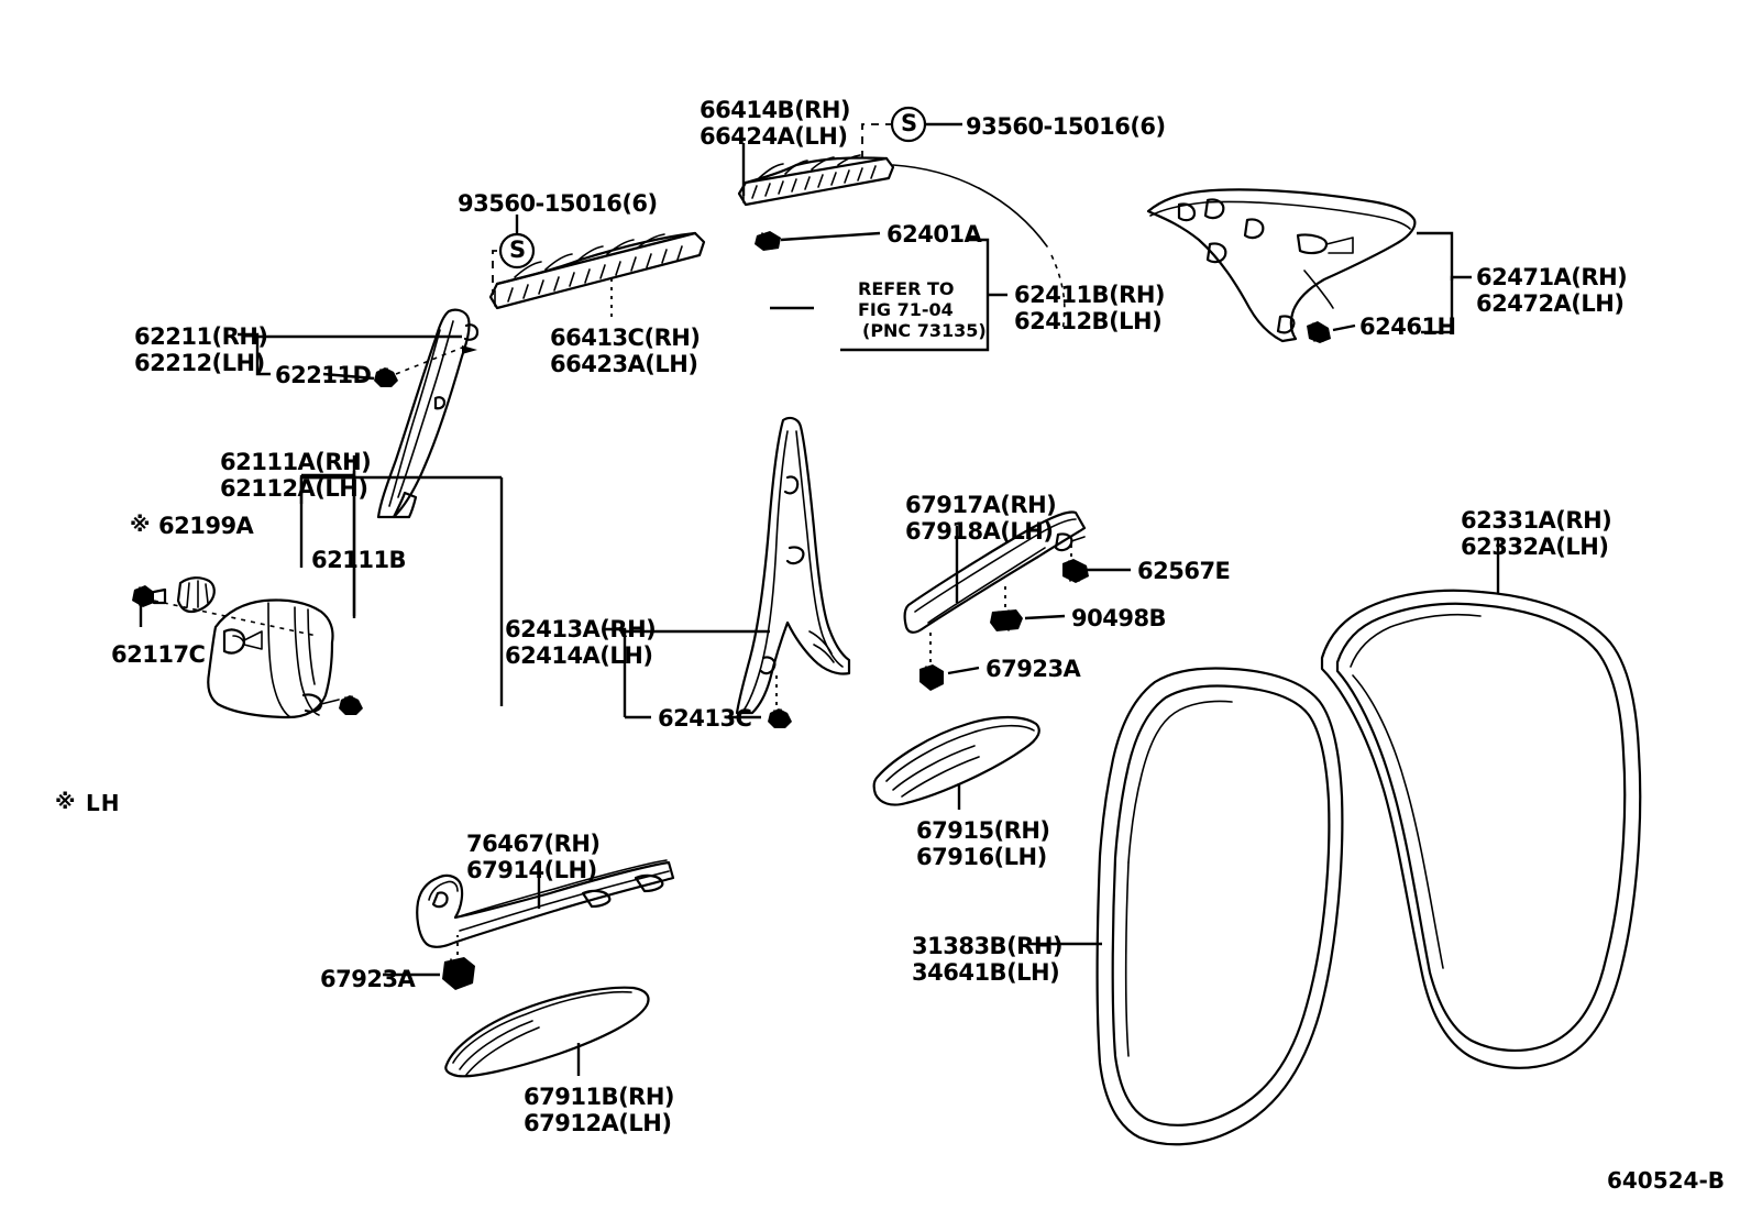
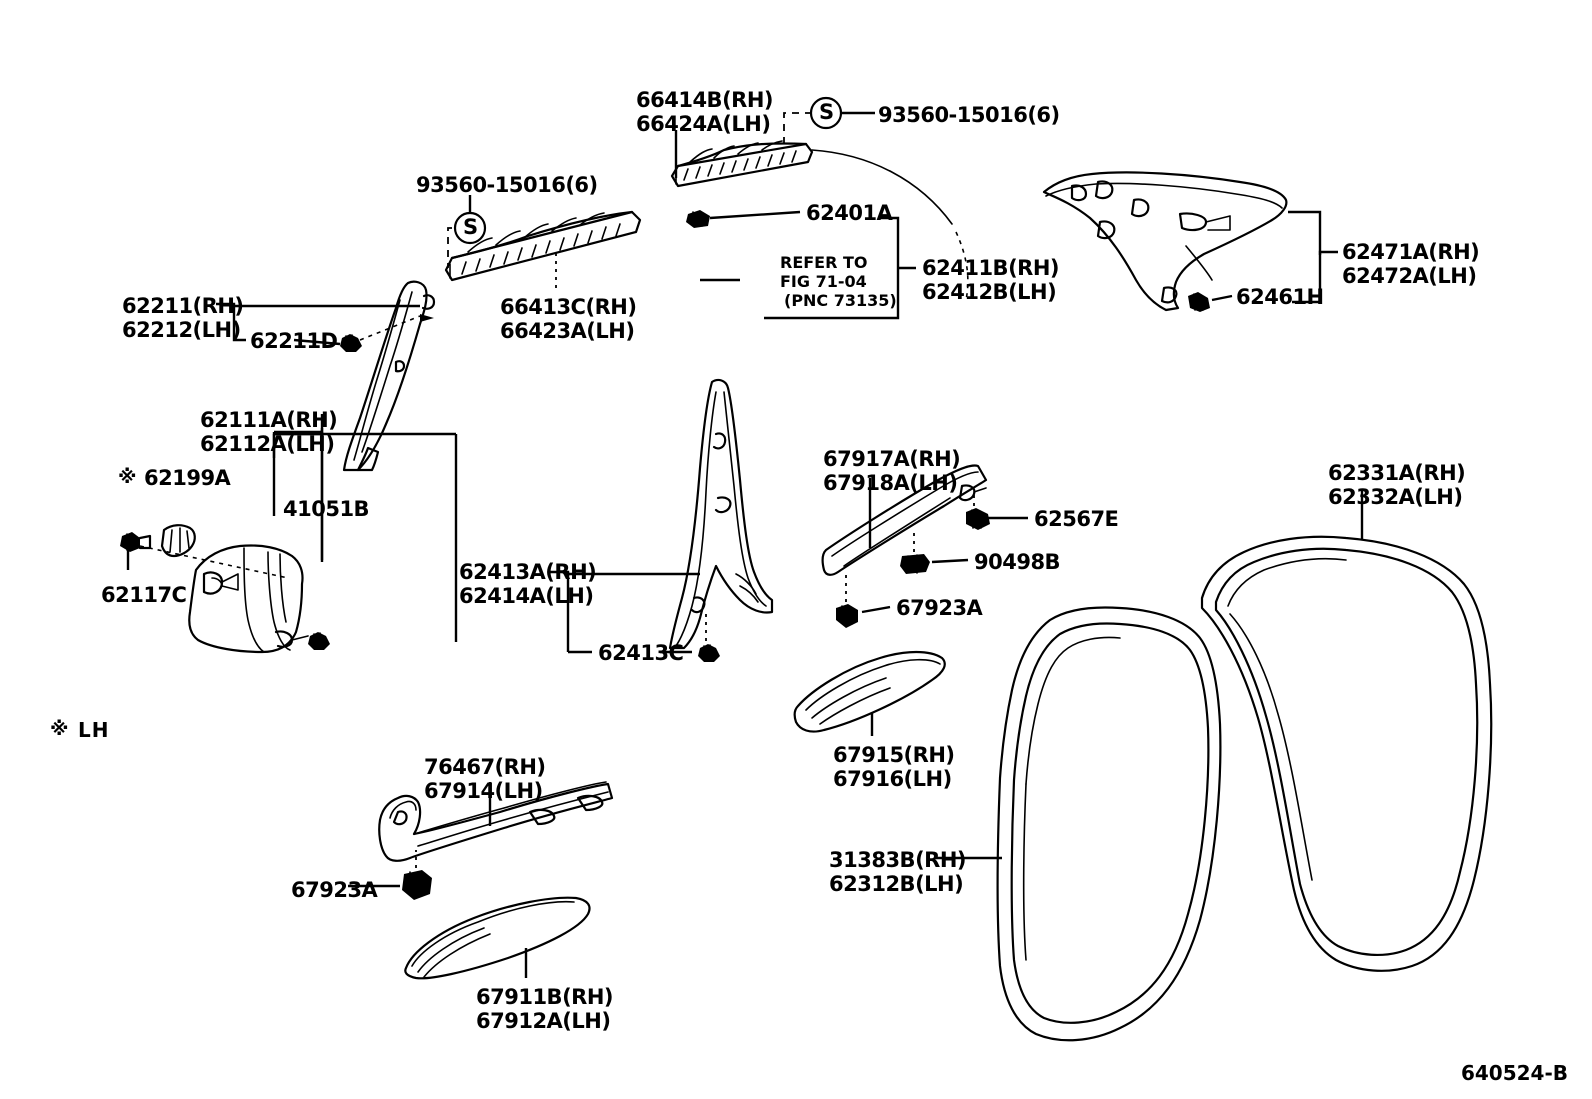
  66414B(RH)
  66424A(LH)
  93560-15016(6)
  93560-15016(6)
  62401A
  62411B(RH)
  62412B(LH)
  66413C(RH)
  66423A(LH)
  62211(RH)
  62212(LH)
  62211D
  62471A(RH)
  62472A(LH)
  62461H
  62111A(RH)
  62112A(LH)
  62199A
- 62111B
+ 41051B
  62117C
  62413A(RH)
  62414A(LH)
  62413C
  67917A(RH)
  67918A(LH)
  62567E
  90498B
  67923A
  62331A(RH)
  62332A(LH)
  67915(RH)
  67916(LH)
  31383B(RH)
- 34641B(LH)
+ 62312B(LH)
  76467(RH)
  67914(LH)
  67923A
  67911B(RH)
  67912A(LH)
  REFER TO
  FIG 71-04
  (PNC 73135)
  S
  S
  ※
  ※
  LH
  640524-B
